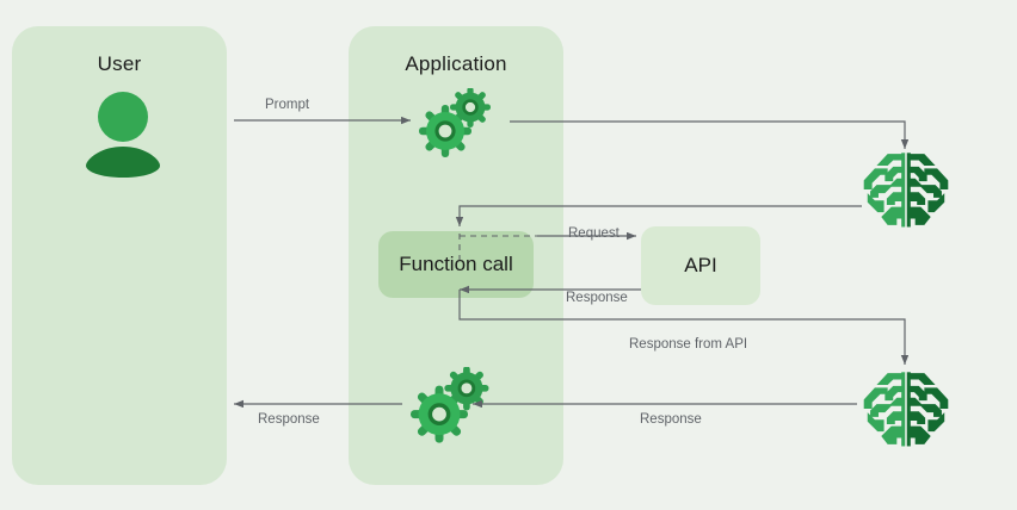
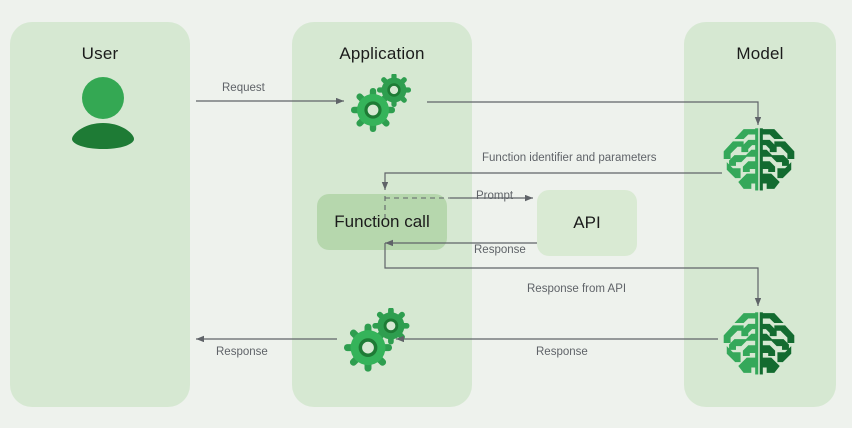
  User
  Application
+ Model
  Function call
  API
- Prompt
+ Request
+ Function identifier and parameters
- Request
+ Prompt
  Response
  Response from API
  Response
  Response
